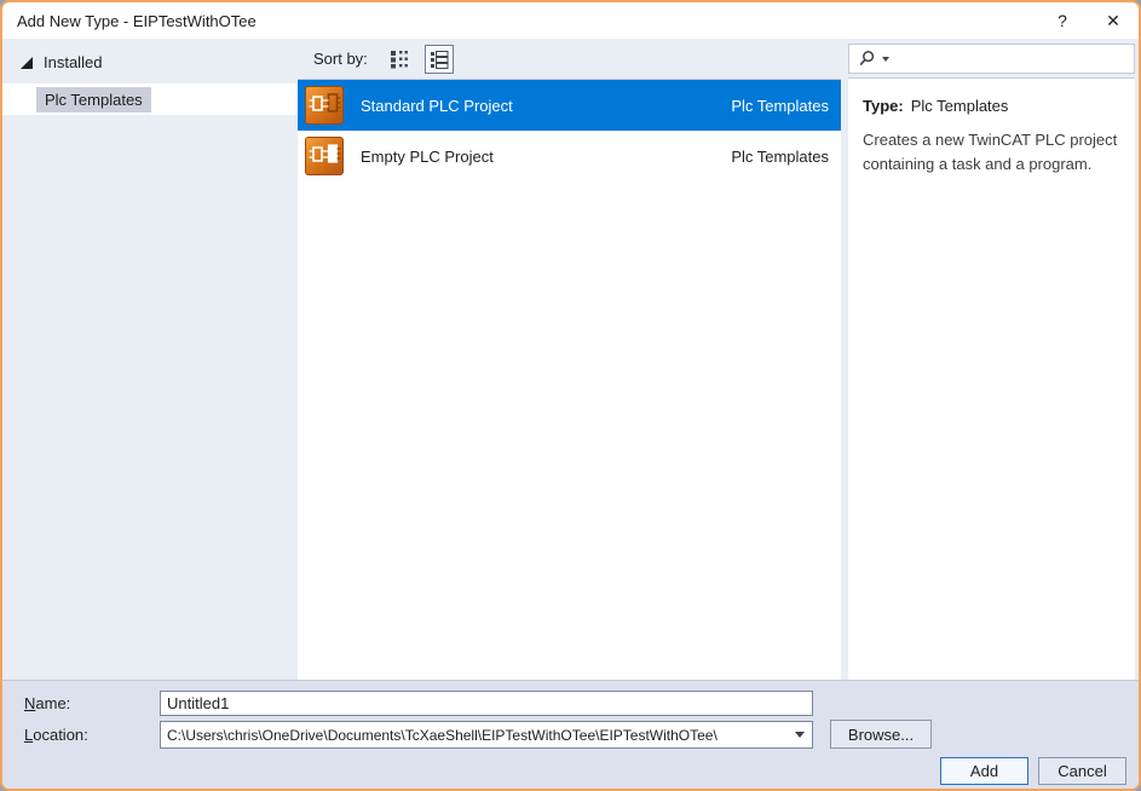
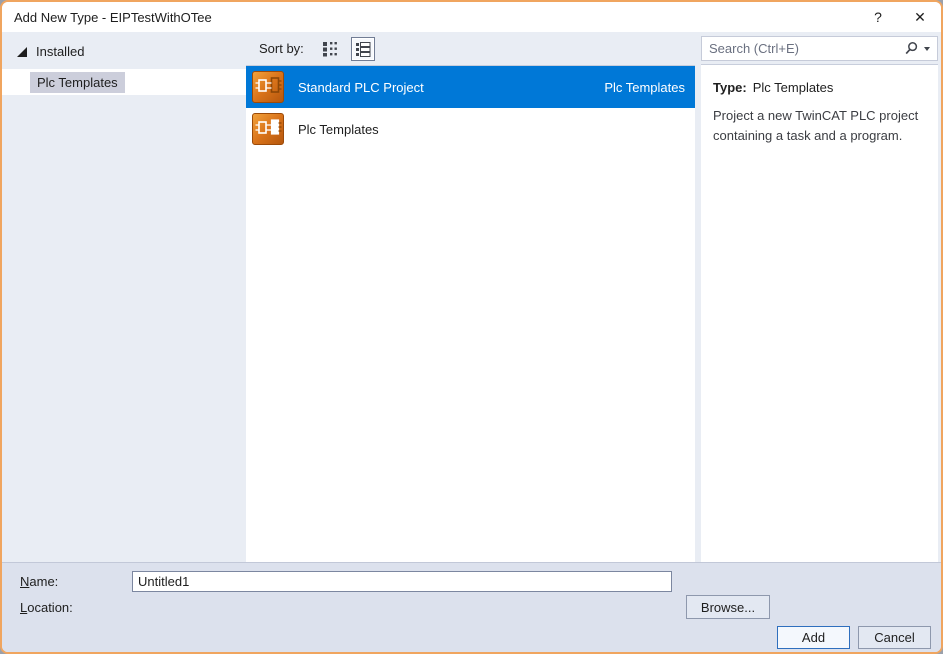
  Add New Type - EIPTestWithOTee
  ?
  ✕
  Installed
  Plc Templates
  Sort by:
  Standard PLC Project
  Plc Templates
- Empty PLC Project
  Plc Templates
+ Search (Ctrl+E)
  Type: Plc Templates
- Creates a new TwinCAT PLC project containing a task and a program.
+ Project a new TwinCAT PLC project containing a task and a program.
  Name:
  Untitled1
  Location:
- C:\Users\chris\OneDrive\Documents\TcXaeShell\EIPTestWithOTee\EIPTestWithOTee\
  Browse...
  Add
  Cancel
